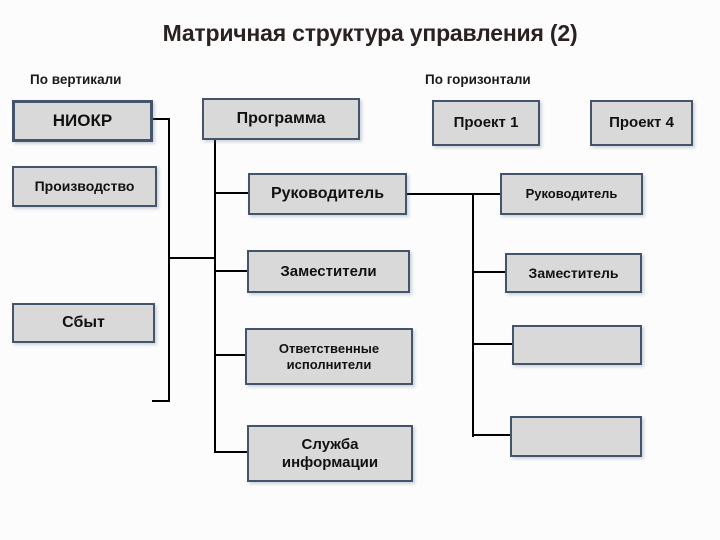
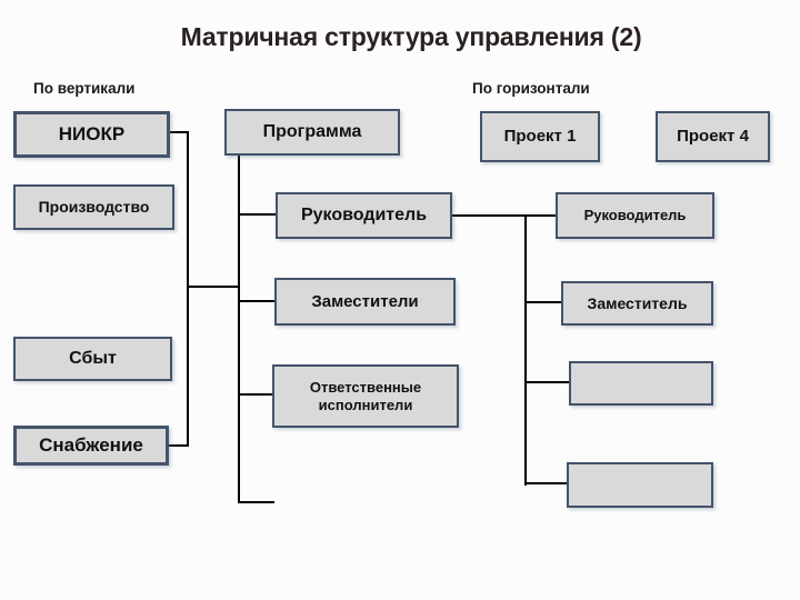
  Матричная структура управления (2)
  По вертикали
  По горизонтали
  НИОКР
  Производство
  Сбыт
+ Снабжение
  Программа
  Руководитель
  Заместители
  Ответственные исполнители
- Служба информации
  Проект 1
  Проект 4
  Руководитель
  Заместитель
